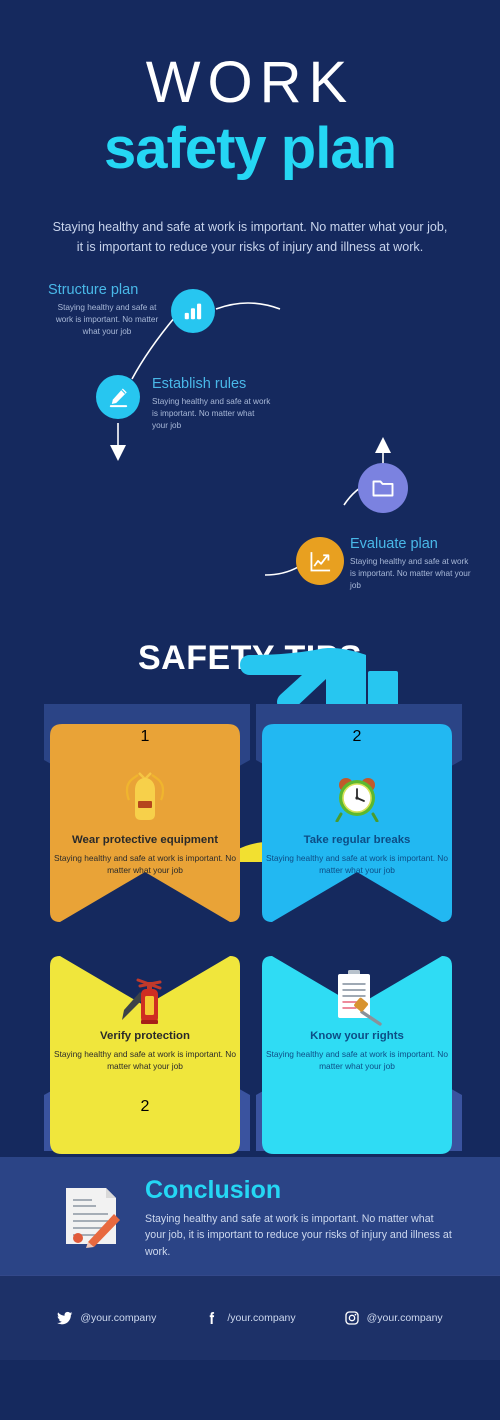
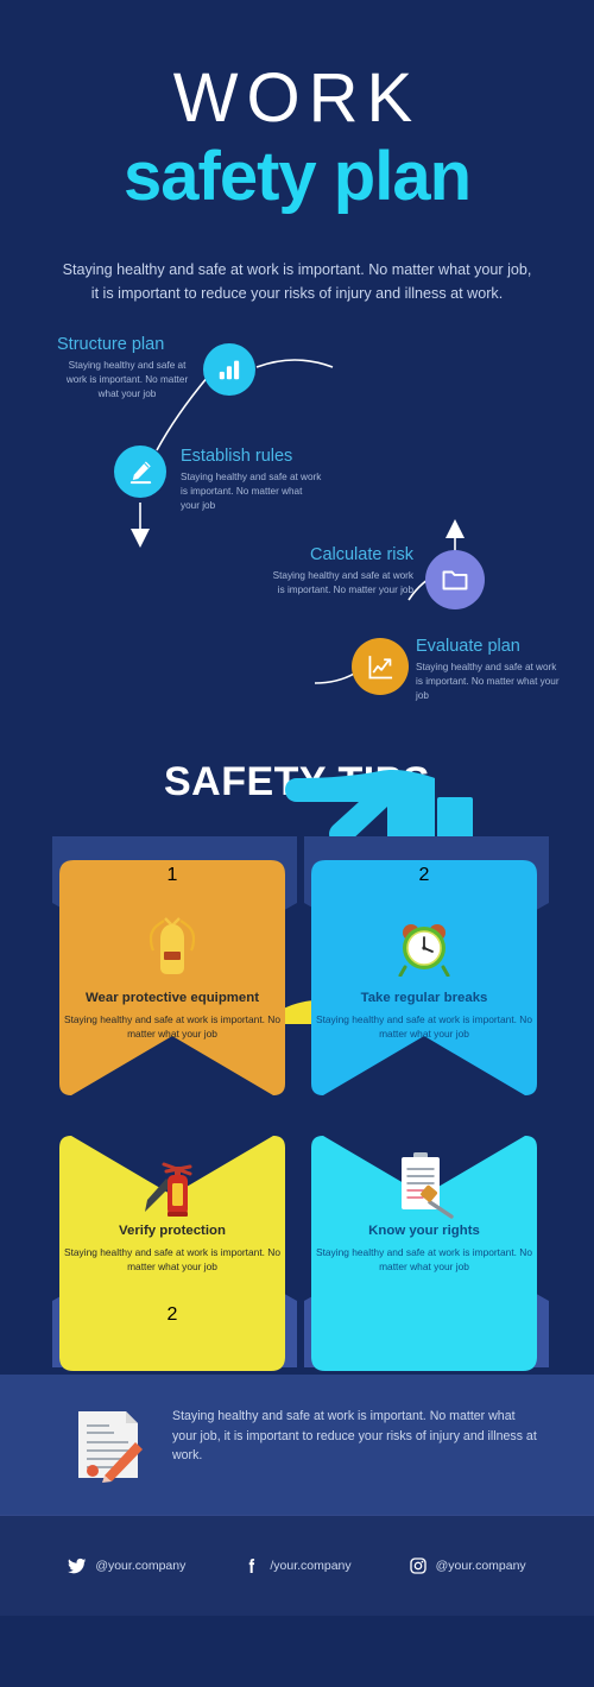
  WORK
  safety plan
  Staying healthy and safe at work is important. No matter what your job, it is important to reduce your risks of injury and illness at work.
  Structure plan
  Staying healthy and safe at work is important. No matter what your job
  Establish rules
  Staying healthy and safe at work is important. No matter what your job
+ Calculate risk
+ Staying healthy and safe at work is important. No matter your job
  Evaluate plan
  Staying healthy and safe at work is important. No matter what your job
  Wear protective equipment
  Staying healthy and safe at work is important. No matter what your job
  1
  Take regular breaks
  Staying healthy and safe at work is important. No matter what your job
  2
  Verify protection
  Staying healthy and safe at work is important. No matter what your job
  2
  Know your rights
  Staying healthy and safe at work is important. No matter what your job
- Conclusion
  Staying healthy and safe at work is important. No matter what your job, it is important to reduce your risks of injury and illness at work.
  @your.company
  /your.company
  @your.company
